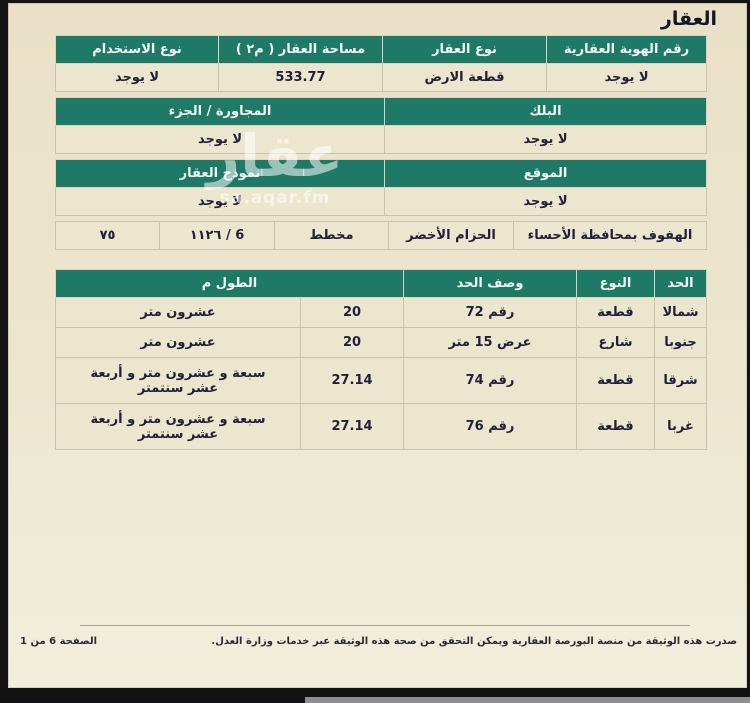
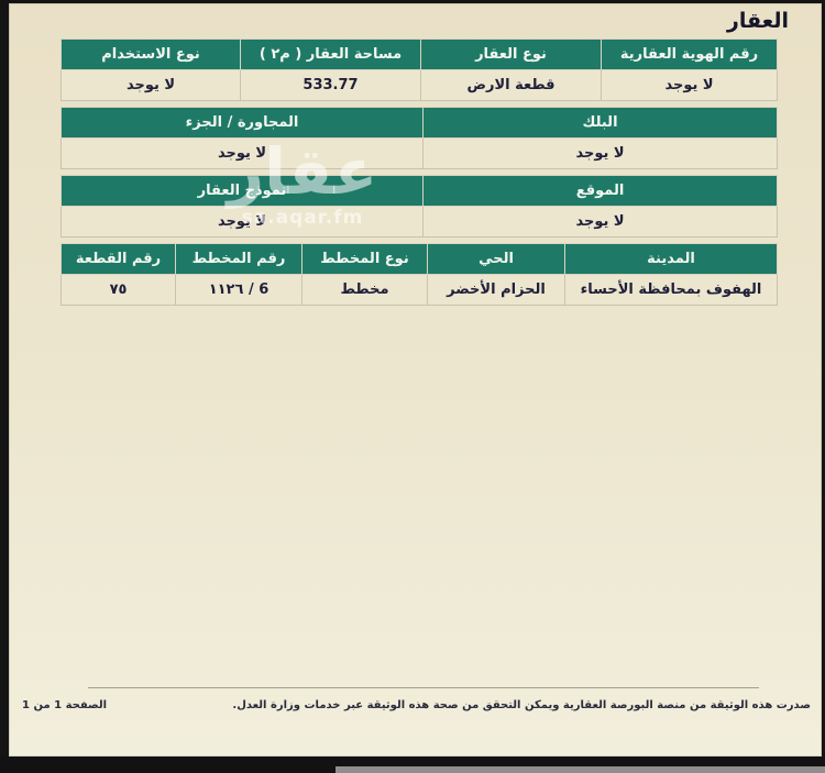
  العقار
  رقم الهوية العقارية	نوع العقار	مساحة العقار ( م٢ )	نوع الاستخدام
  لا يوجد	قطعة الارض	533.77	لا يوجد
  البلك	المجاورة / الجزء
  لا يوجد	لا يوجد
  الموقع	نموذج العقار
  لا يوجد	لا يوجد
+ المدينة	الحي	نوع المخطط	رقم المخطط	رقم القطعة
  الهفوف بمحافظة الأحساء	الحزام الأخضر	مخطط	6 / ١١٢٦	٧٥
- الحد	النوع	وصف الحد	الطول م
- شمالا	قطعة	رقم 72	20	عشرون متر
- جنوبا	شارع	عرض 15 متر	20	عشرون متر
- شرقا	قطعة	رقم 74	27.14	سبعة و عشرون متر و أربعة عشر سنتمتر
- غربا	قطعة	رقم 76	27.14	سبعة و عشرون متر و أربعة عشر سنتمتر
  عقار
  sa.aqar.fm
  صدرت هذه الوثيقة من منصة البورصة العقارية ويمكن التحقق من صحة هذه الوثيقة عبر خدمات وزارة العدل.
- الصفحة 6 من 1
+ الصفحة 1 من 1
